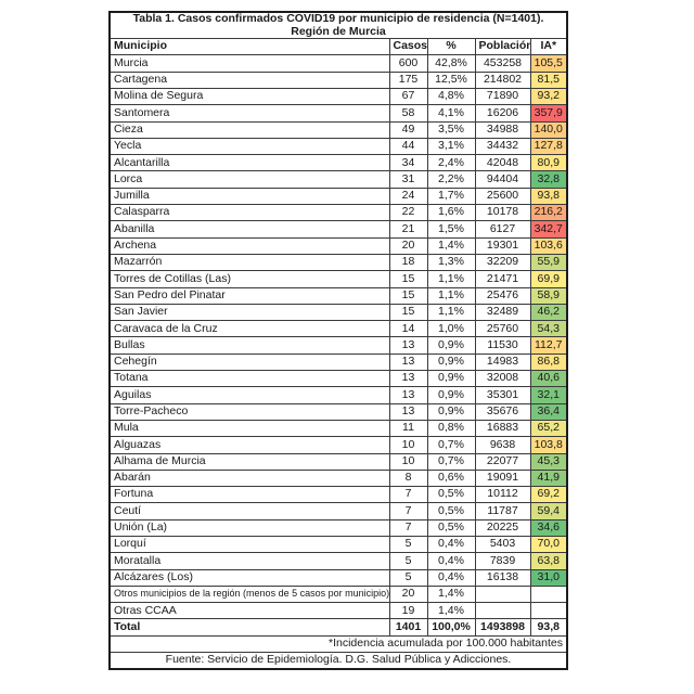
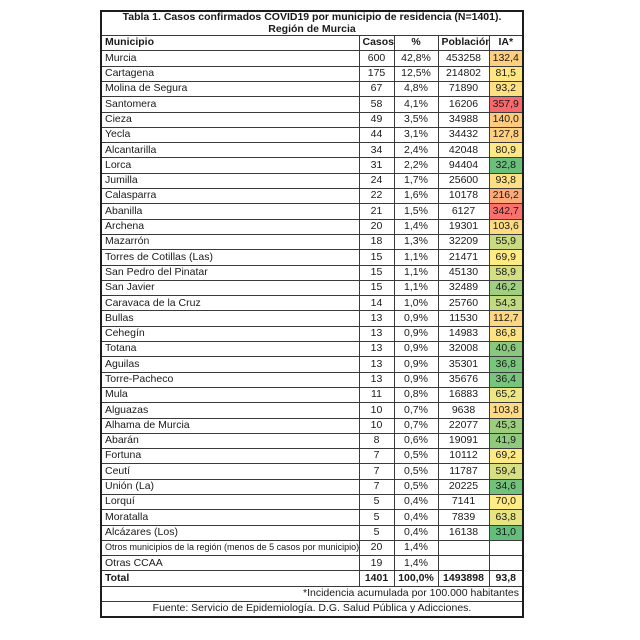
  Tabla 1. Casos confirmados COVID19 por municipio de residencia (N=1401). Región de Murcia
  Municipio	Casos	%	Población	IA*
- Murcia	600	42,8%	453258	105,5
+ Murcia	600	42,8%	453258	132,4
  Cartagena	175	12,5%	214802	81,5
  Molina de Segura	67	4,8%	71890	93,2
  Santomera	58	4,1%	16206	357,9
  Cieza	49	3,5%	34988	140,0
  Yecla	44	3,1%	34432	127,8
  Alcantarilla	34	2,4%	42048	80,9
  Lorca	31	2,2%	94404	32,8
  Jumilla	24	1,7%	25600	93,8
  Calasparra	22	1,6%	10178	216,2
  Abanilla	21	1,5%	6127	342,7
  Archena	20	1,4%	19301	103,6
  Mazarrón	18	1,3%	32209	55,9
  Torres de Cotillas (Las)	15	1,1%	21471	69,9
- San Pedro del Pinatar	15	1,1%	25476	58,9
+ San Pedro del Pinatar	15	1,1%	45130	58,9
  San Javier	15	1,1%	32489	46,2
  Caravaca de la Cruz	14	1,0%	25760	54,3
  Bullas	13	0,9%	11530	112,7
  Cehegín	13	0,9%	14983	86,8
  Totana	13	0,9%	32008	40,6
- Aguilas	13	0,9%	35301	32,1
+ Aguilas	13	0,9%	35301	36,8
  Torre-Pacheco	13	0,9%	35676	36,4
  Mula	11	0,8%	16883	65,2
  Alguazas	10	0,7%	9638	103,8
  Alhama de Murcia	10	0,7%	22077	45,3
  Abarán	8	0,6%	19091	41,9
  Fortuna	7	0,5%	10112	69,2
  Ceutí	7	0,5%	11787	59,4
  Unión (La)	7	0,5%	20225	34,6
- Lorquí	5	0,4%	5403	70,0
+ Lorquí	5	0,4%	7141	70,0
  Moratalla	5	0,4%	7839	63,8
  Alcázares (Los)	5	0,4%	16138	31,0
  Otros municipios de la región (menos de 5 casos por municipio)	20	1,4%
  Otras CCAA	19	1,4%
  Total	1401	100,0%	1493898	93,8
  *Incidencia acumulada por 100.000 habitantes
  Fuente: Servicio de Epidemiología. D.G. Salud Pública y Adicciones.
